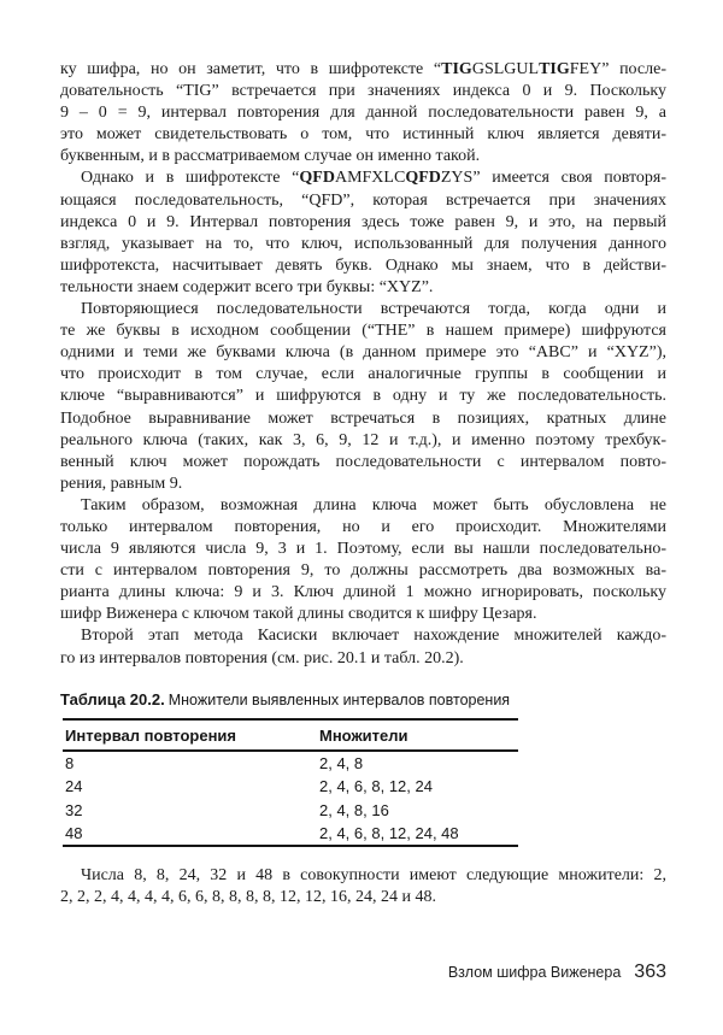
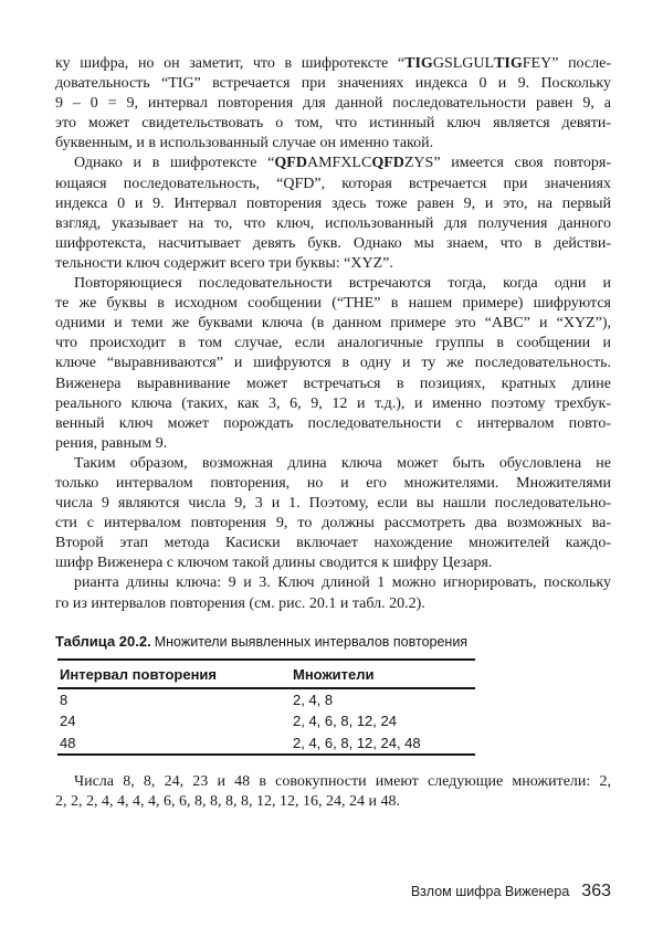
  ку шифра, но он заметит, что в шифротексте “TIGGSLGULTIGFEY” после-
  довательность “TIG” встречается при значениях индекса 0 и 9. Поскольку
  9 – 0 = 9, интервал повторения для данной последовательности равен 9, а
  это может свидетельствовать о том, что истинный ключ является девяти-
- буквенным, и в рассматриваемом случае он именно такой.
+ буквенным, и в использованный случае он именно такой.
  Однако и в шифротексте “QFDAMFXLCQFDZYS” имеется своя повторя-
  ющаяся последовательность, “QFD”, которая встречается при значениях
  индекса 0 и 9. Интервал повторения здесь тоже равен 9, и это, на первый
  взгляд, указывает на то, что ключ, использованный для получения данного
  шифротекста, насчитывает девять букв. Однако мы знаем, что в действи-
- тельности знаем содержит всего три буквы: “XYZ”.
+ тельности ключ содержит всего три буквы: “XYZ”.
  Повторяющиеся последовательности встречаются тогда, когда одни и
  те же буквы в исходном сообщении (“THE” в нашем примере) шифруются
  одними и теми же буквами ключа (в данном примере это “ABC” и “XYZ”),
  что происходит в том случае, если аналогичные группы в сообщении и
  ключе “выравниваются” и шифруются в одну и ту же последовательность.
- Подобное выравнивание может встречаться в позициях, кратных длине
+ Виженера выравнивание может встречаться в позициях, кратных длине
  реального ключа (таких, как 3, 6, 9, 12 и т.д.), и именно поэтому трехбук-
  венный ключ может порождать последовательности с интервалом повто-
  рения, равным 9.
  Таким образом, возможная длина ключа может быть обусловлена не
- только интервалом повторения, но и его происходит. Множителями
+ только интервалом повторения, но и его множителями. Множителями
  числа 9 являются числа 9, 3 и 1. Поэтому, если вы нашли последовательно-
  сти с интервалом повторения 9, то должны рассмотреть два возможных ва-
- рианта длины ключа: 9 и 3. Ключ длиной 1 можно игнорировать, поскольку
+ Второй этап метода Касиски включает нахождение множителей каждо-
  шифр Виженера с ключом такой длины сводится к шифру Цезаря.
- Второй этап метода Касиски включает нахождение множителей каждо-
+ рианта длины ключа: 9 и 3. Ключ длиной 1 можно игнорировать, поскольку
  го из интервалов повторения (см. рис. 20.1 и табл. 20.2).
  Таблица 20.2. Множители выявленных интервалов повторения
  Интервал повторения	Множители
  8	2, 4, 8
  24	2, 4, 6, 8, 12, 24
- 32	2, 4, 8, 16
  48	2, 4, 6, 8, 12, 24, 48
- Числа 8, 8, 24, 32 и 48 в совокупности имеют следующие множители: 2,
+ Числа 8, 8, 24, 23 и 48 в совокупности имеют следующие множители: 2,
  2, 2, 2, 4, 4, 4, 4, 6, 6, 8, 8, 8, 8, 12, 12, 16, 24, 24 и 48.
  Взлом шифра Виженера 363
